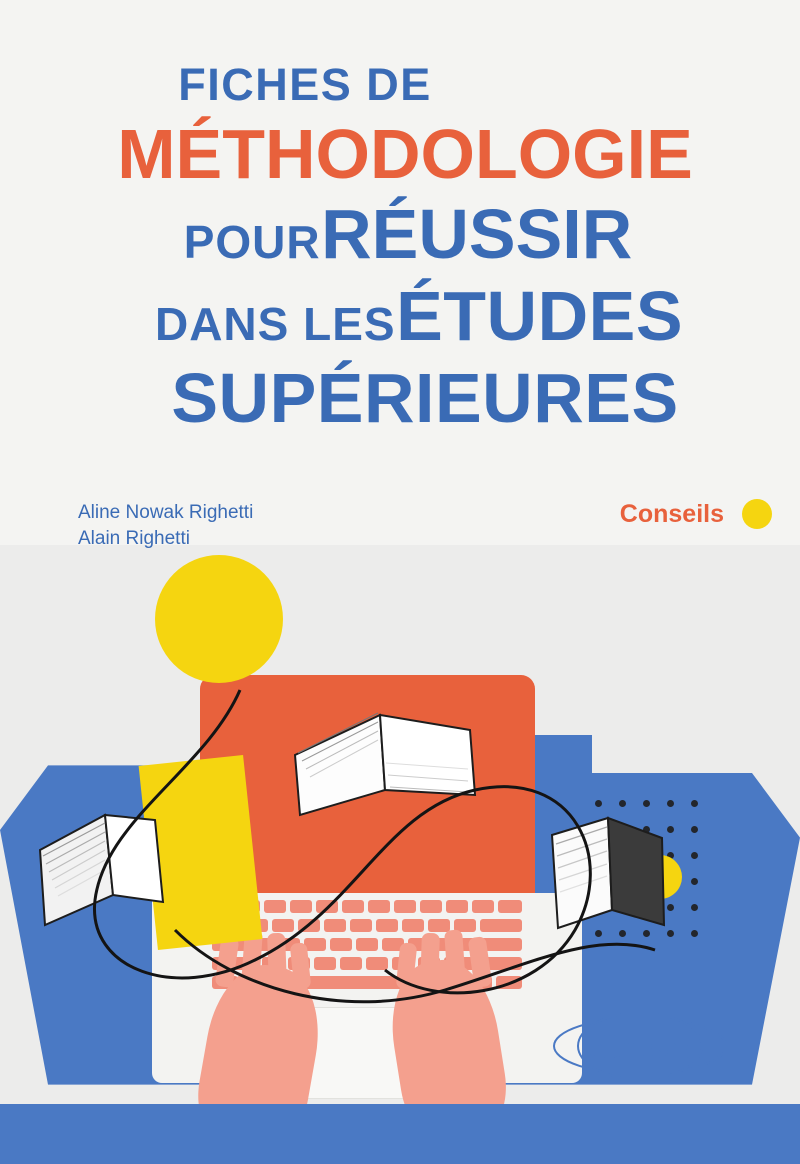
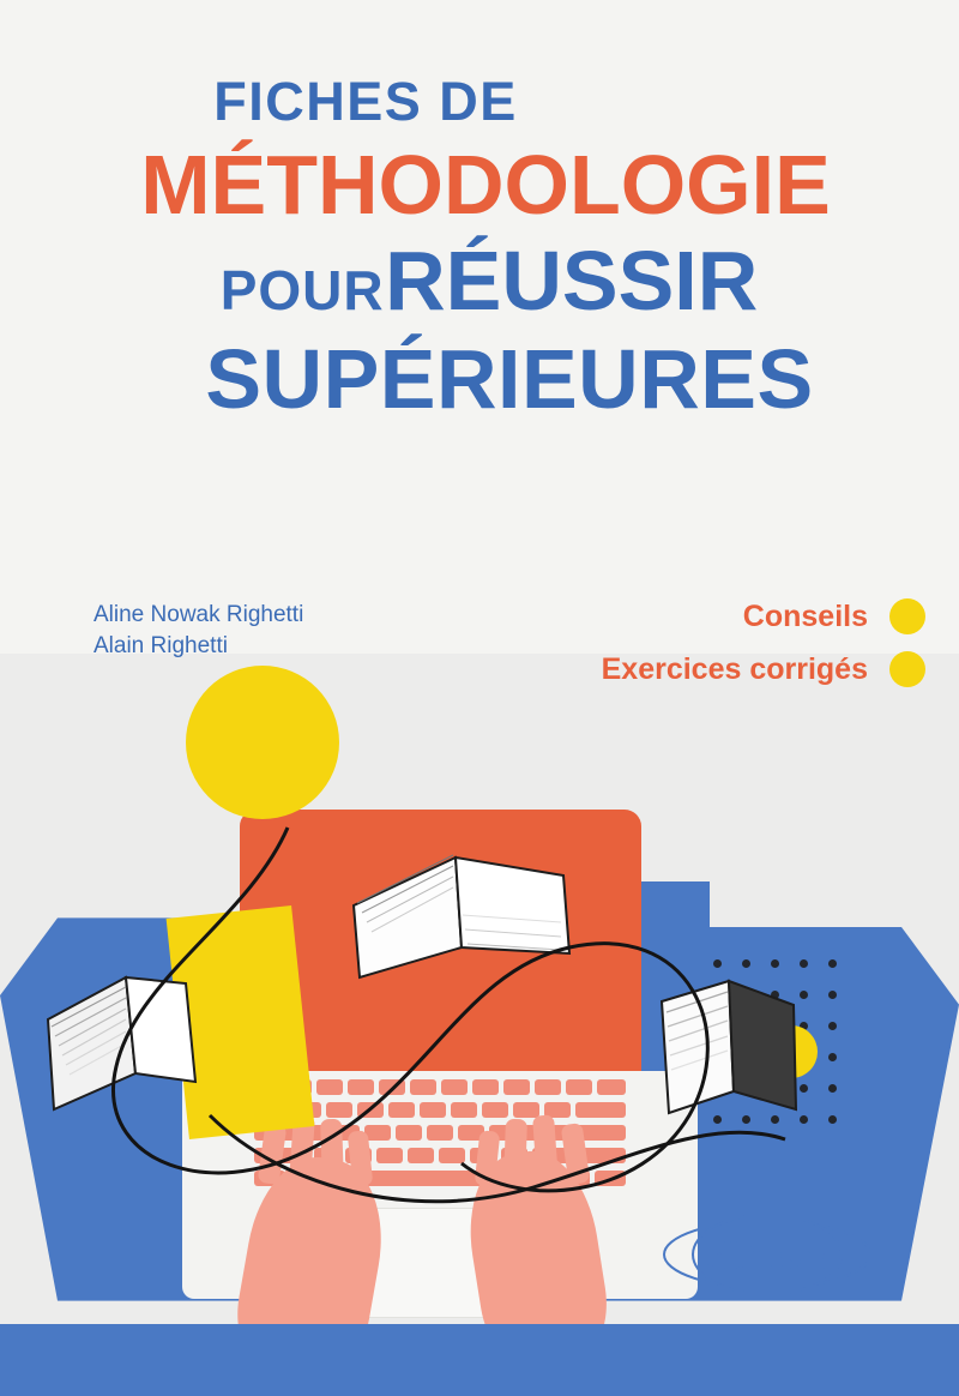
  FICHES DE
  MÉTHODOLOGIE
  POUR RÉUSSIR
- DANS LES ÉTUDES
  SUPÉRIEURES
  Aline Nowak Righetti
  Alain Righetti
  Conseils
+ Exercices corrigés
